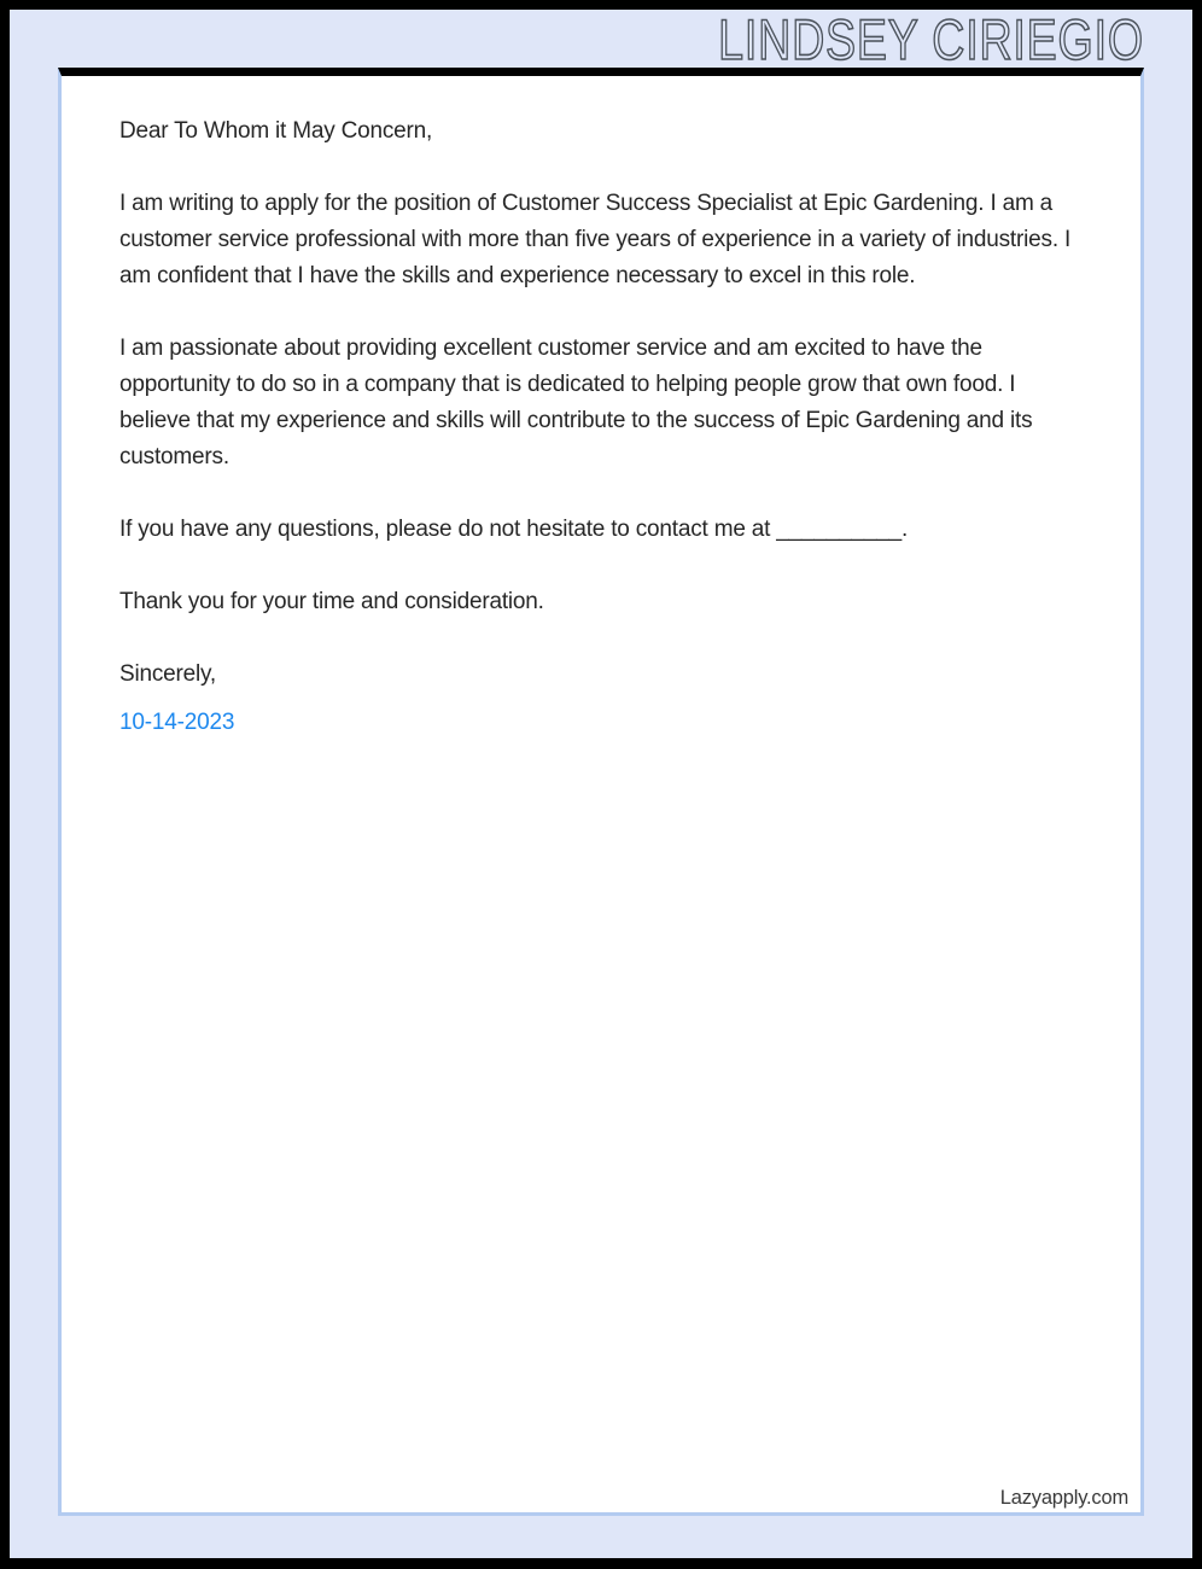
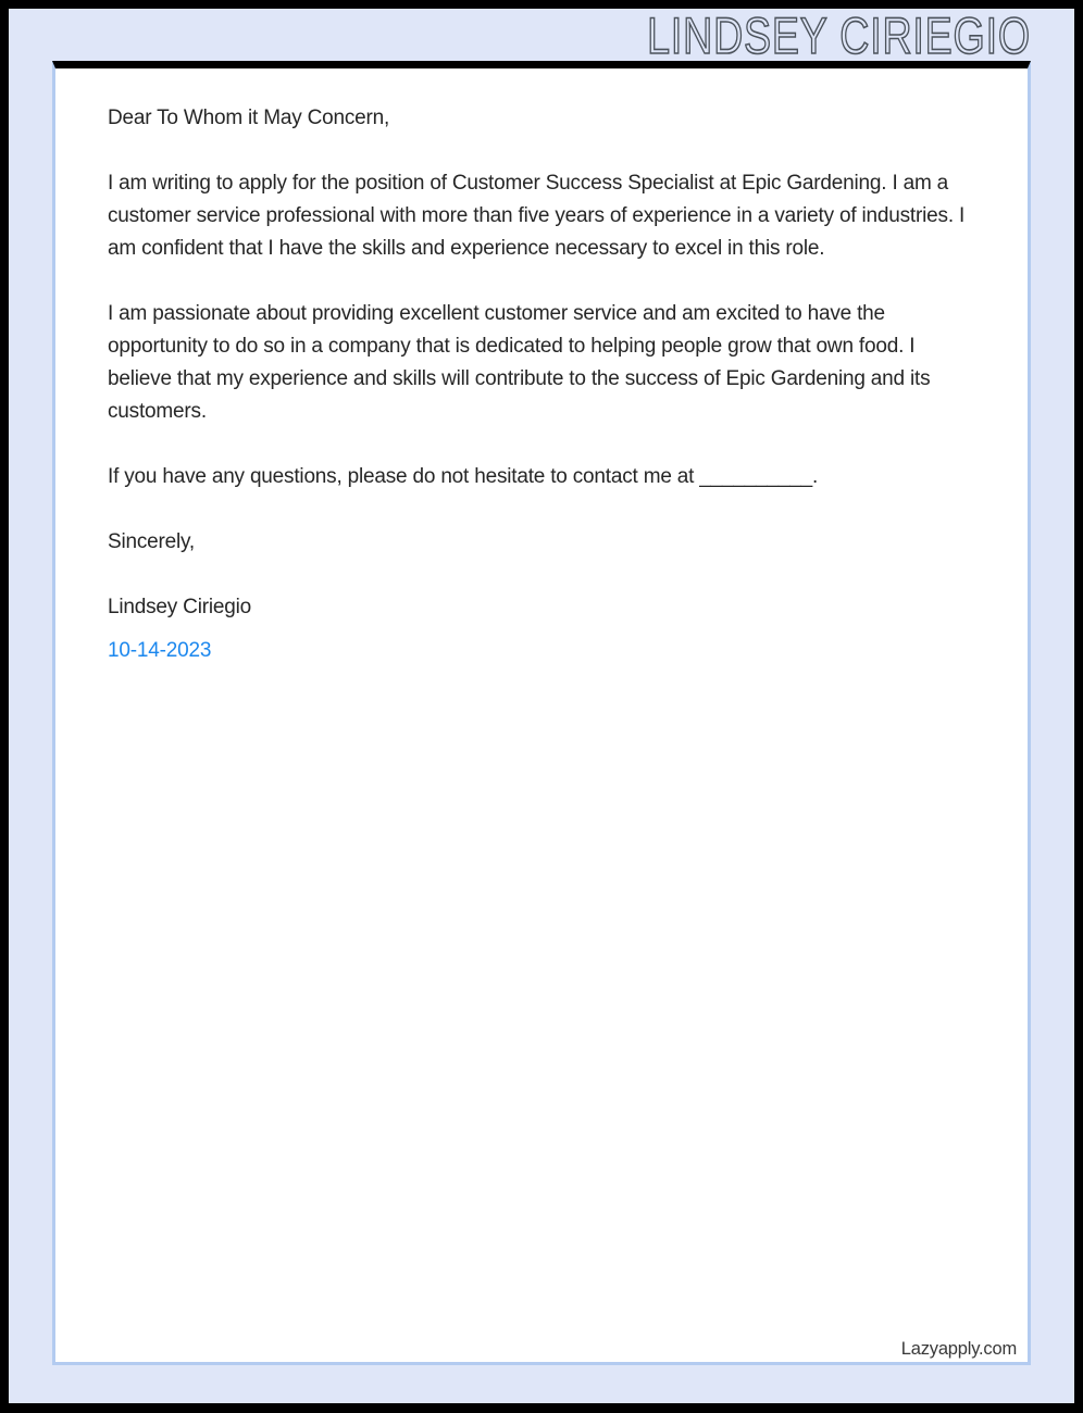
  LINDSEY CIRIEGIO
  Dear To Whom it May Concern,
  I am writing to apply for the position of Customer Success Specialist at Epic Gardening. I am a customer service professional with more than five years of experience in a variety of industries. I am confident that I have the skills and experience necessary to excel in this role.
  I am passionate about providing excellent customer service and am excited to have the opportunity to do so in a company that is dedicated to helping people grow that own food. I believe that my experience and skills will contribute to the success of Epic Gardening and its customers.
  If you have any questions, please do not hesitate to contact me at __________.
- Thank you for your time and consideration.
  Sincerely,
+ Lindsey Ciriegio
  10-14-2023
  Lazyapply.com
